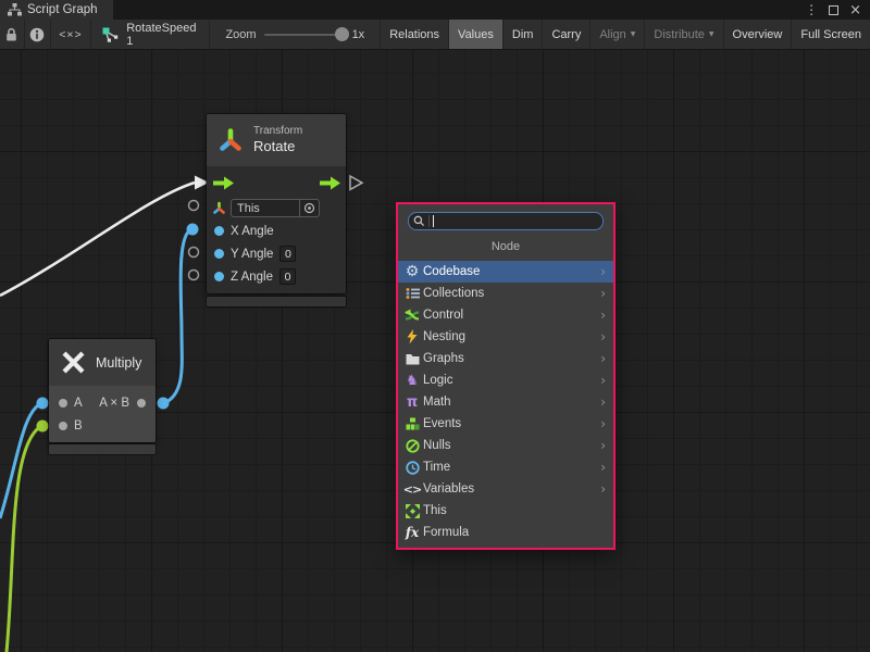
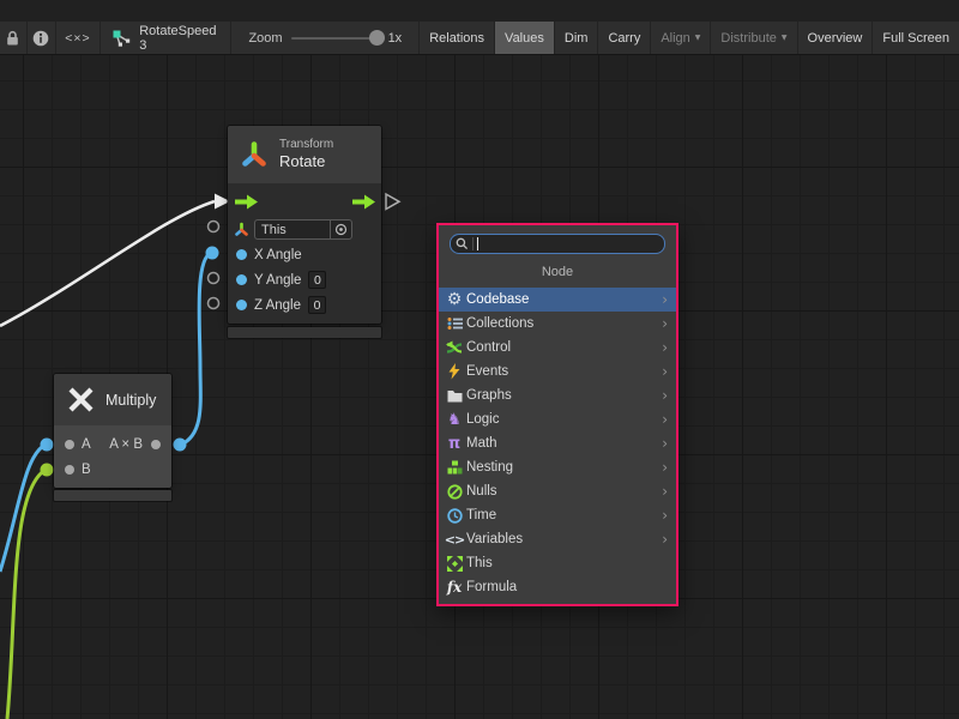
- Script Graph
- ⋮
- ×
  <×>
- RotateSpeed 1
+ RotateSpeed 3
  Zoom
  1x
  Relations
  Values
  Dim
  Carry
  Align
  Distribute
  Overview
  Full Screen
  Transform
  Rotate
  This
  X Angle
  Y Angle
  0
  Z Angle
  0
  Multiply
  A
  A × B
  B
  Node
  ⚙
  Codebase
  ›
  Collections
  ›
  Control
  ›
- Nesting
+ Events
  ›
  Graphs
  ›
  ♞
  Logic
  ›
  π
  Math
  ›
- Events
+ Nesting
  ›
  Nulls
  ›
  Time
  ›
  <>
  Variables
  ›
  This
  fx
  Formula
